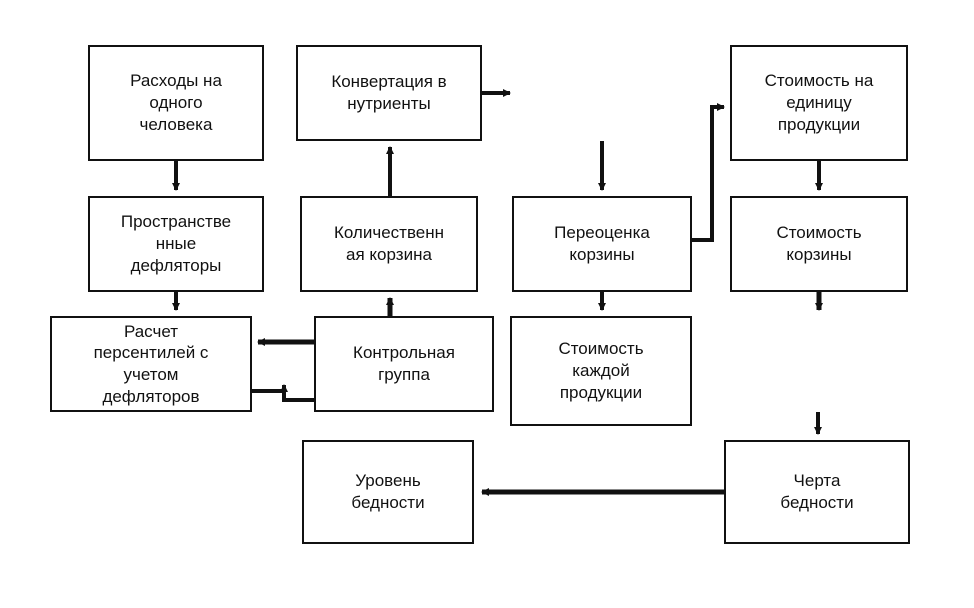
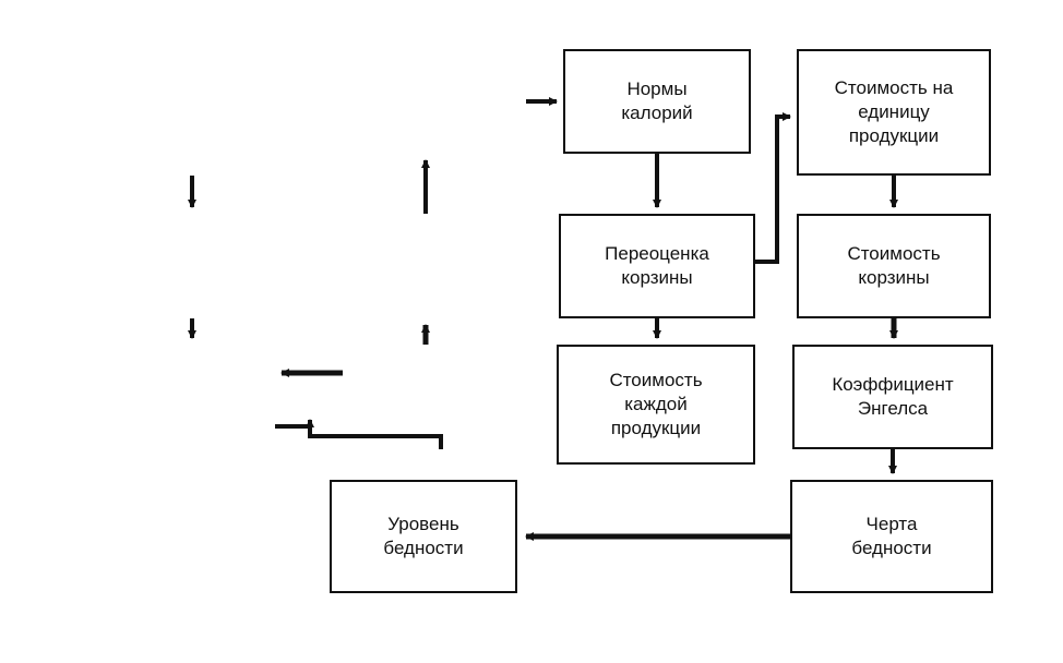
- Расходы на
- одного
- человека
- Пространстве
- нные
- дефляторы
- Расчет
- персентилей с
- учетом
- дефляторов
- Конвертация в
- нутриенты
- Количественн
- ая корзина
- Контрольная
- группа
  Уровень
  бедности
+ Нормы
+ калорий
  Переоценка
  корзины
  Стоимость
  каждой
  продукции
  Стоимость на
  единицу
  продукции
  Стоимость
  корзины
+ Коэффициент
+ Энгелса
  Черта
  бедности
